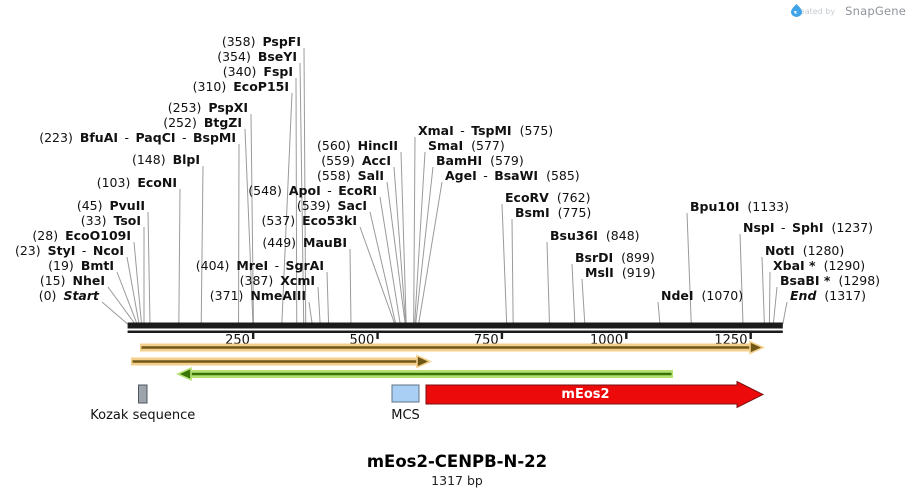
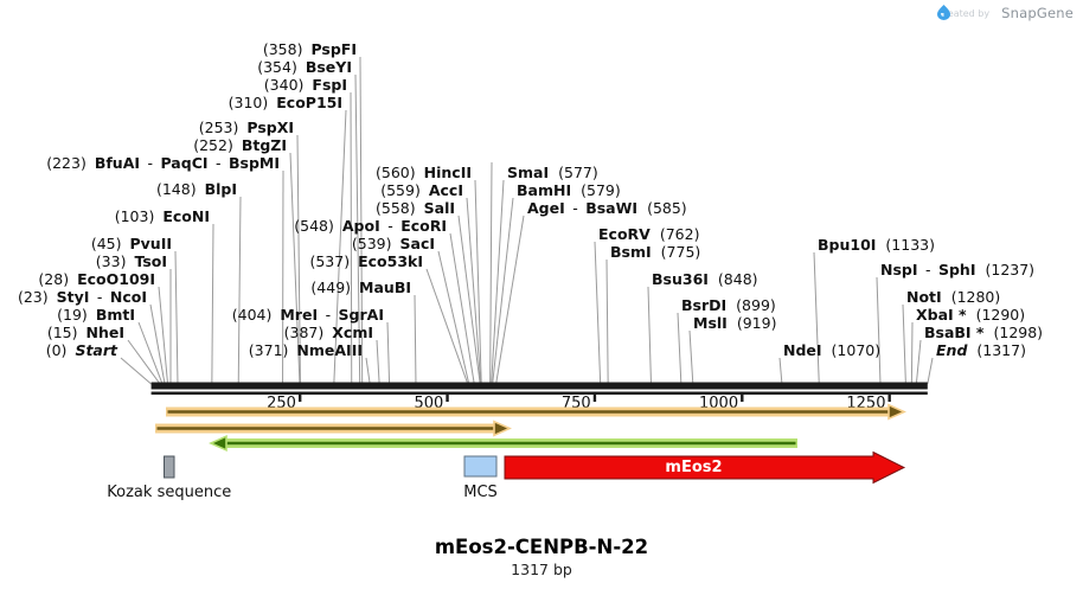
  eated by
  SnapGene
  250
  500
  750
  1000
  1250
  Kozak sequence
  MCS
  mEos2
  (358) PspFI
  (354) BseYI
  (340) FspI
  (310) EcoP15I
  (253) PspXI
  (252) BtgZI
  (223) BfuAI - PaqCI - BspMI
  (148) BlpI
  (103) EcoNI
  (45) PvuII
  (33) TsoI
  (28) EcoO109I
  (23) StyI - NcoI
  (19) BmtI
  (15) NheI
  (0) Start
  (560) HincII
  (559) AccI
  (558) SalI
  (548) ApoI - EcoRI
  (539) SacI
  (537) Eco53kI
  (449) MauBI
  (404) MreI - SgrAI
  (387) XcmI
  (371) NmeAIII
- XmaI - TspMI (575)
  SmaI (577)
  BamHI (579)
  AgeI - BsaWI (585)
  EcoRV (762)
  BsmI (775)
  Bsu36I (848)
  BsrDI (899)
  MslI (919)
  NdeI (1070)
  Bpu10I (1133)
  NspI - SphI (1237)
  NotI (1280)
  XbaI * (1290)
  BsaBI * (1298)
  End (1317)
  mEos2-CENPB-N-22
  1317 bp
